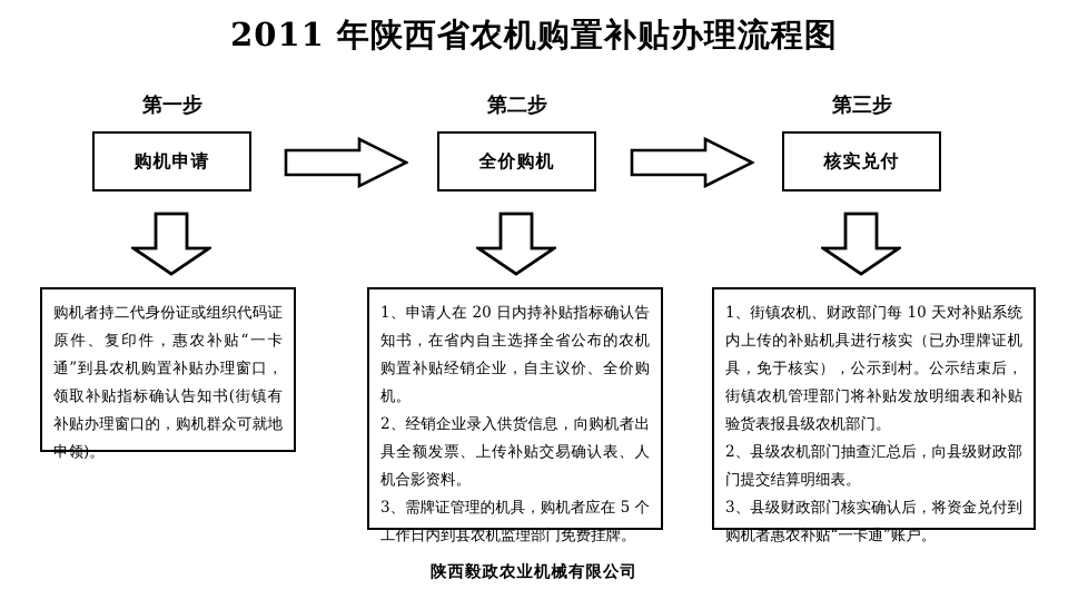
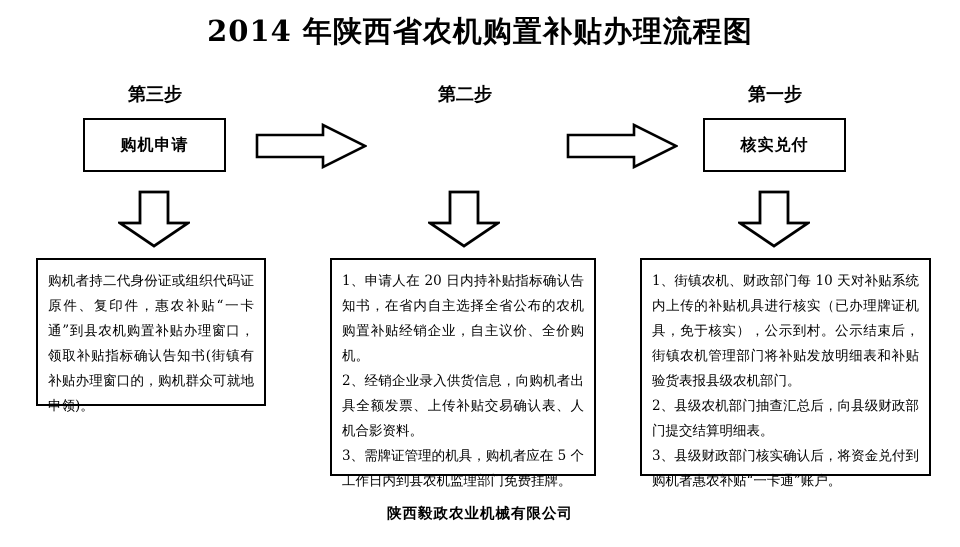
- 2011 年陕西省农机购置补贴办理流程图
+ 2014 年陕西省农机购置补贴办理流程图
- 第一步
+ 第三步
  第二步
- 第三步
+ 第一步
  购机申请
- 全价购机
  核实兑付
  购机者持二代身份证或组织代码证原件、复印件，惠农补贴“一卡通”到县农机购置补贴办理窗口，领取补贴指标确认告知书(街镇有补贴办理窗口的，购机群众可就地申领)。
  1、申请人在 20 日内持补贴指标确认告知书，在省内自主选择全省公布的农机购置补贴经销企业，自主议价、全价购机。
  2、经销企业录入供货信息，向购机者出具全额发票、上传补贴交易确认表、人机合影资料。
  3、需牌证管理的机具，购机者应在 5 个工作日内到县农机监理部门免费挂牌。
  1、街镇农机、财政部门每 10 天对补贴系统内上传的补贴机具进行核实（已办理牌证机具，免于核实），公示到村。公示结束后，街镇农机管理部门将补贴发放明细表和补贴验货表报县级农机部门。
  2、县级农机部门抽查汇总后，向县级财政部门提交结算明细表。
  3、县级财政部门核实确认后，将资金兑付到购机者惠农补贴“一卡通”账户。
  陕西毅政农业机械有限公司
